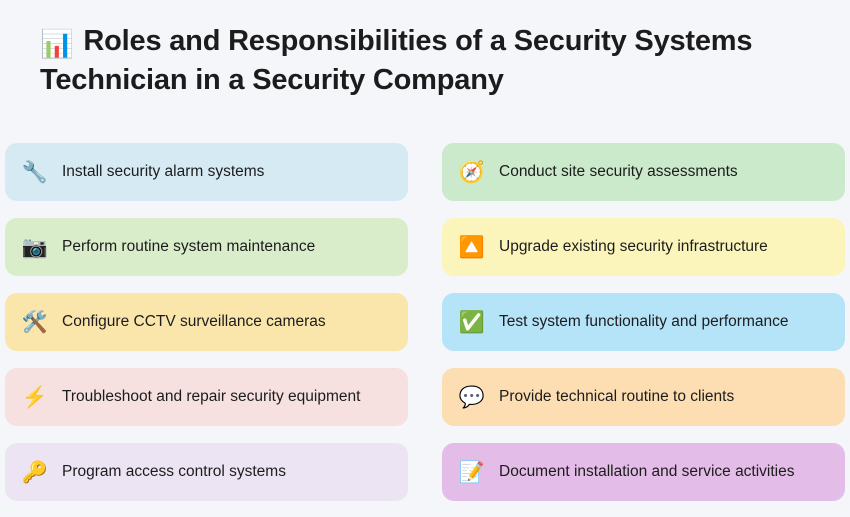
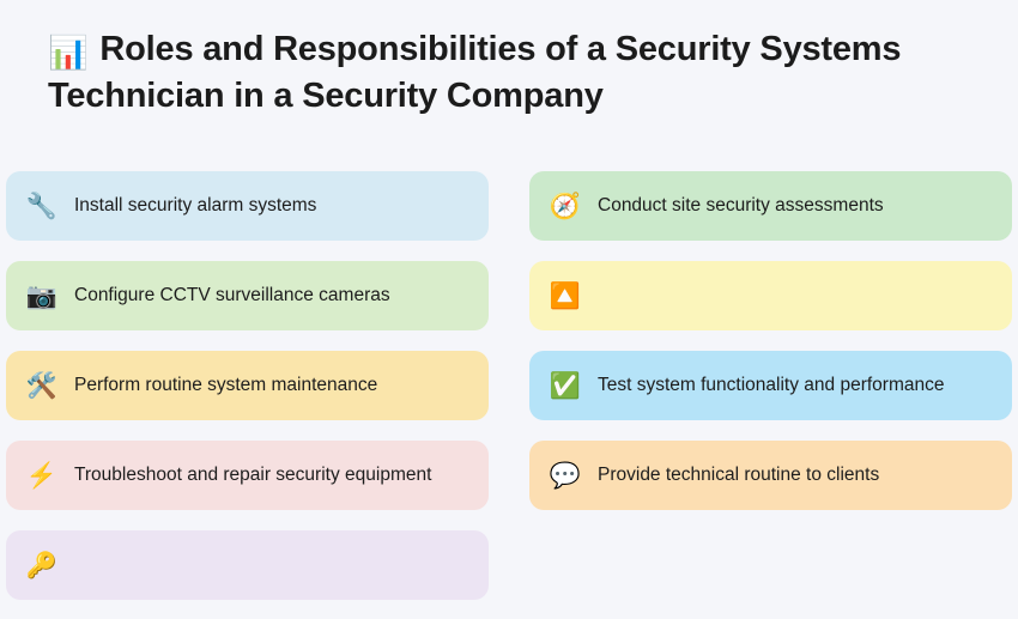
  📊 Roles and Responsibilities of a Security Systems Technician in a Security Company
  🔧
  Install security alarm systems
  📷
- Perform routine system maintenance
+ Configure CCTV surveillance cameras
  🛠️
- Configure CCTV surveillance cameras
+ Perform routine system maintenance
  ⚡
  Troubleshoot and repair security equipment
  🔑
- Program access control systems
  🧭
  Conduct site security assessments
  🔼
- Upgrade existing security infrastructure
  ✅
  Test system functionality and performance
  💬
  Provide technical routine to clients
- 📝
- Document installation and service activities
